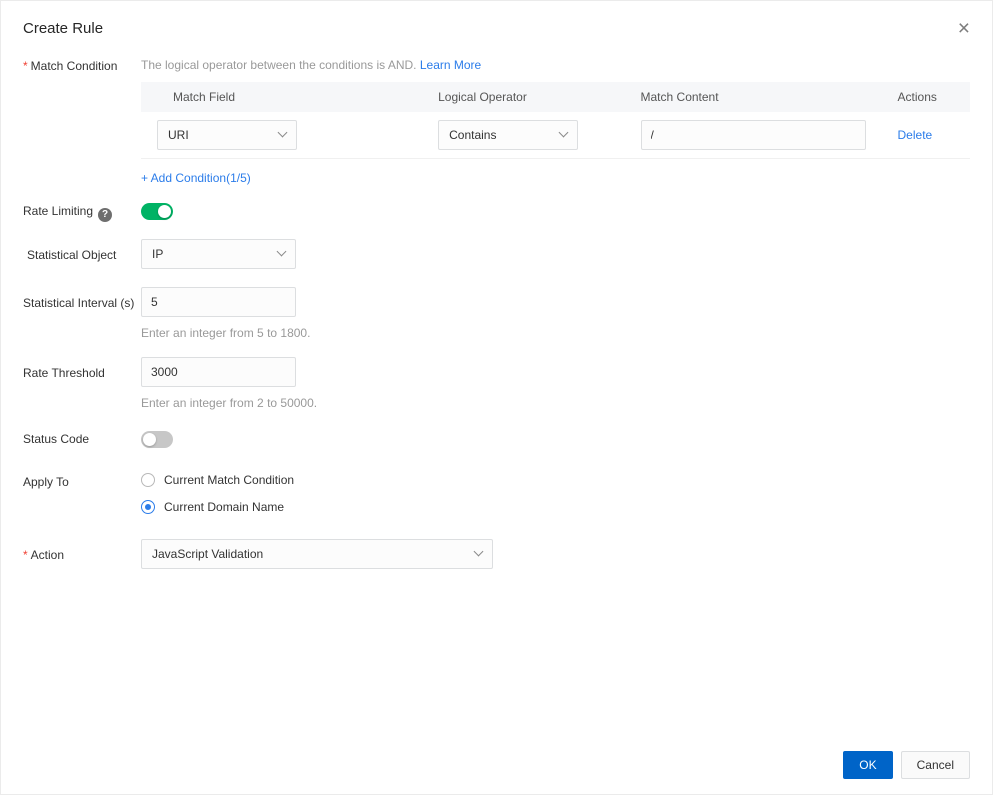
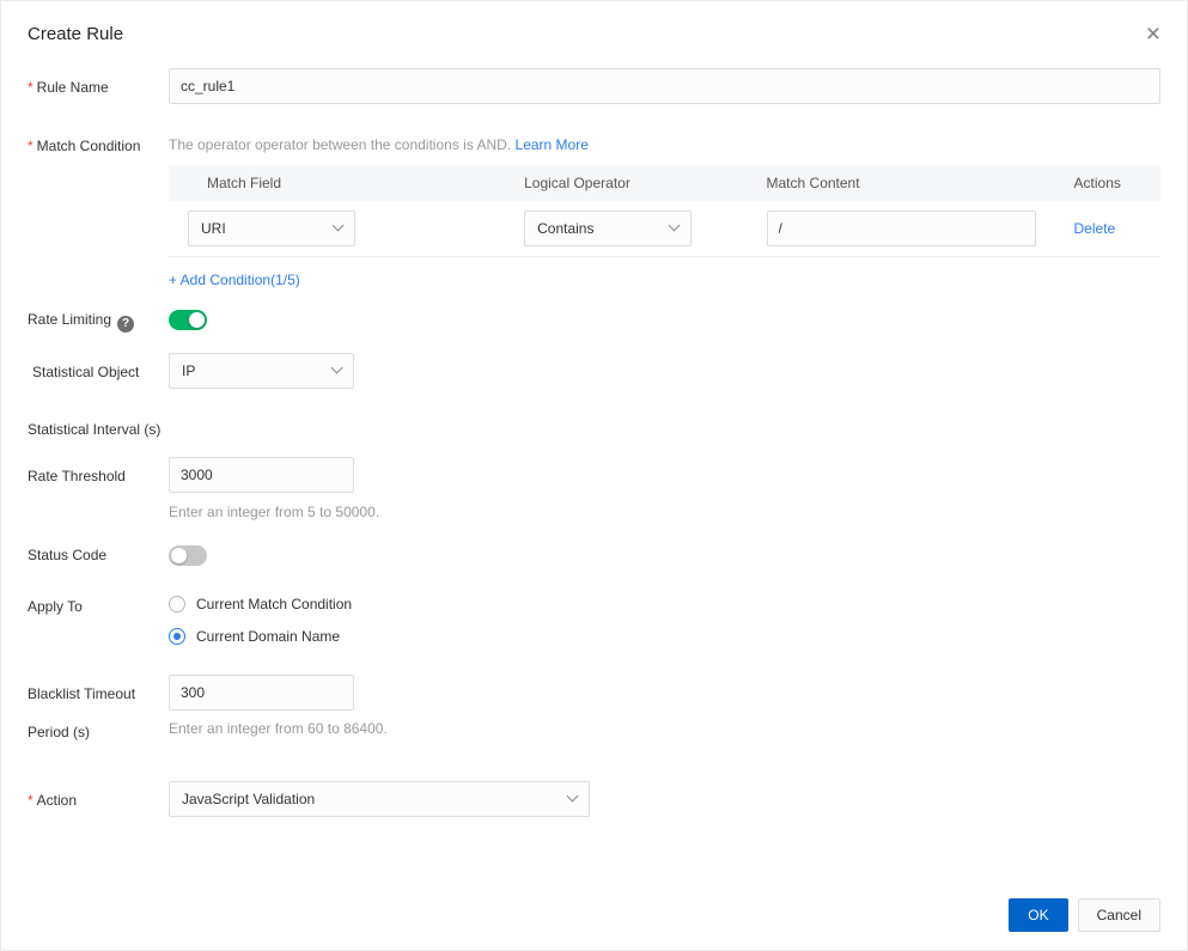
  Create Rule
  ×
+ * Rule Name
+ cc_rule1
  * Match Condition
- The logical operator between the conditions is AND. Learn More
+ The operator operator between the conditions is AND. Learn More
  Match Field	Logical Operator	Match Content	Actions
  URI	Contains	/	Delete
  + Add Condition(1/5)
  Rate Limiting ?
  Statistical Object
  IP
  Statistical Interval (s)
- 5
- Enter an integer from 5 to 1800.
  Rate Threshold
  3000
- Enter an integer from 2 to 50000.
+ Enter an integer from 5 to 50000.
  Status Code
  Apply To
  Current Match Condition
  Current Domain Name
+ Blacklist Timeout Period (s)
+ 300
+ Enter an integer from 60 to 86400.
  * Action
  JavaScript Validation
  OK
  Cancel
